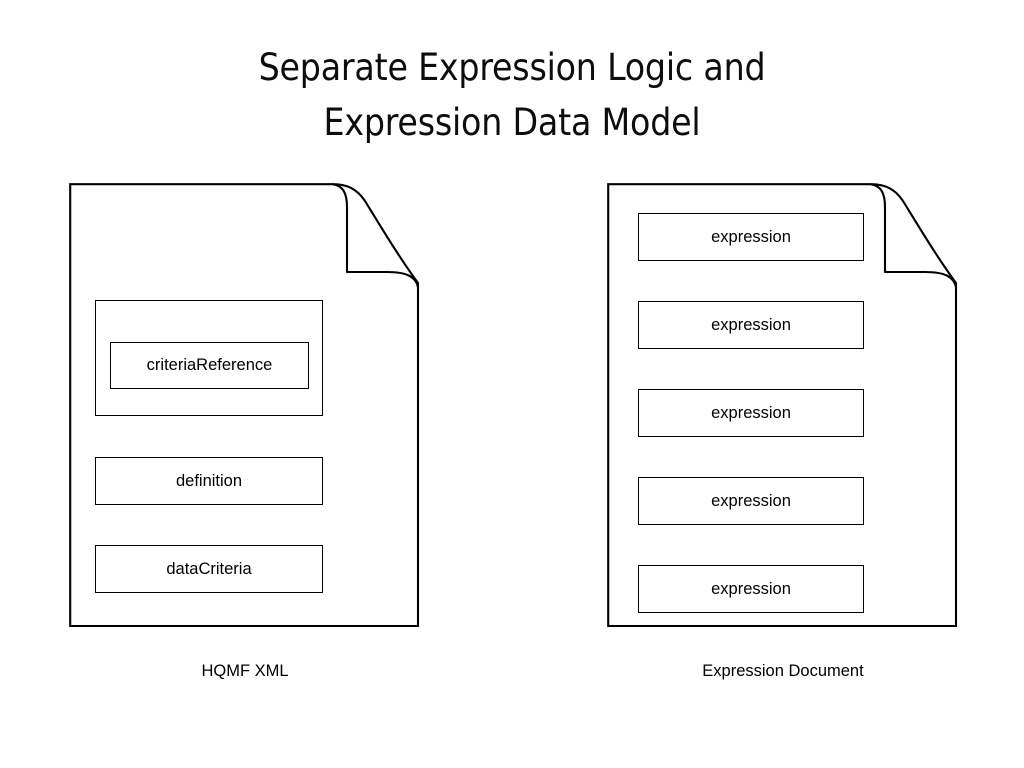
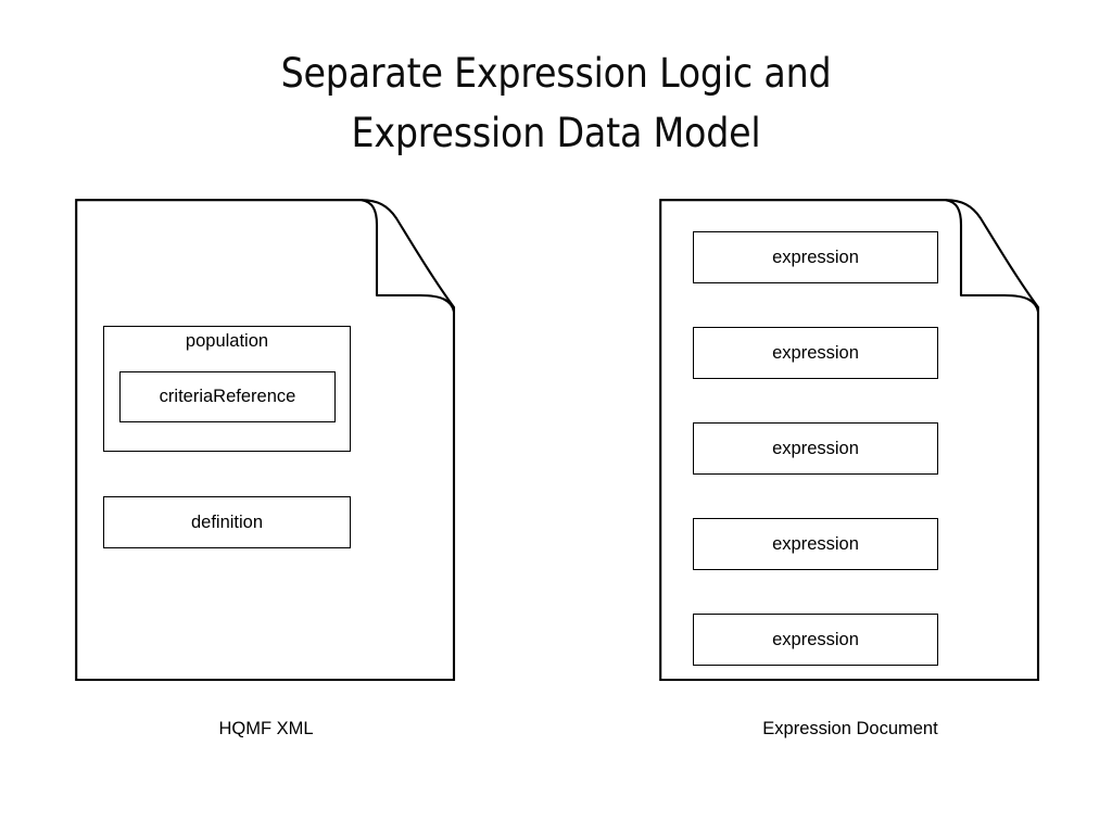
  Separate Expression Logic and
  Expression Data Model
+ population
  criteriaReference
  definition
- dataCriteria
  HQMF XML
  expression
  expression
  expression
  expression
  expression
  Expression Document
